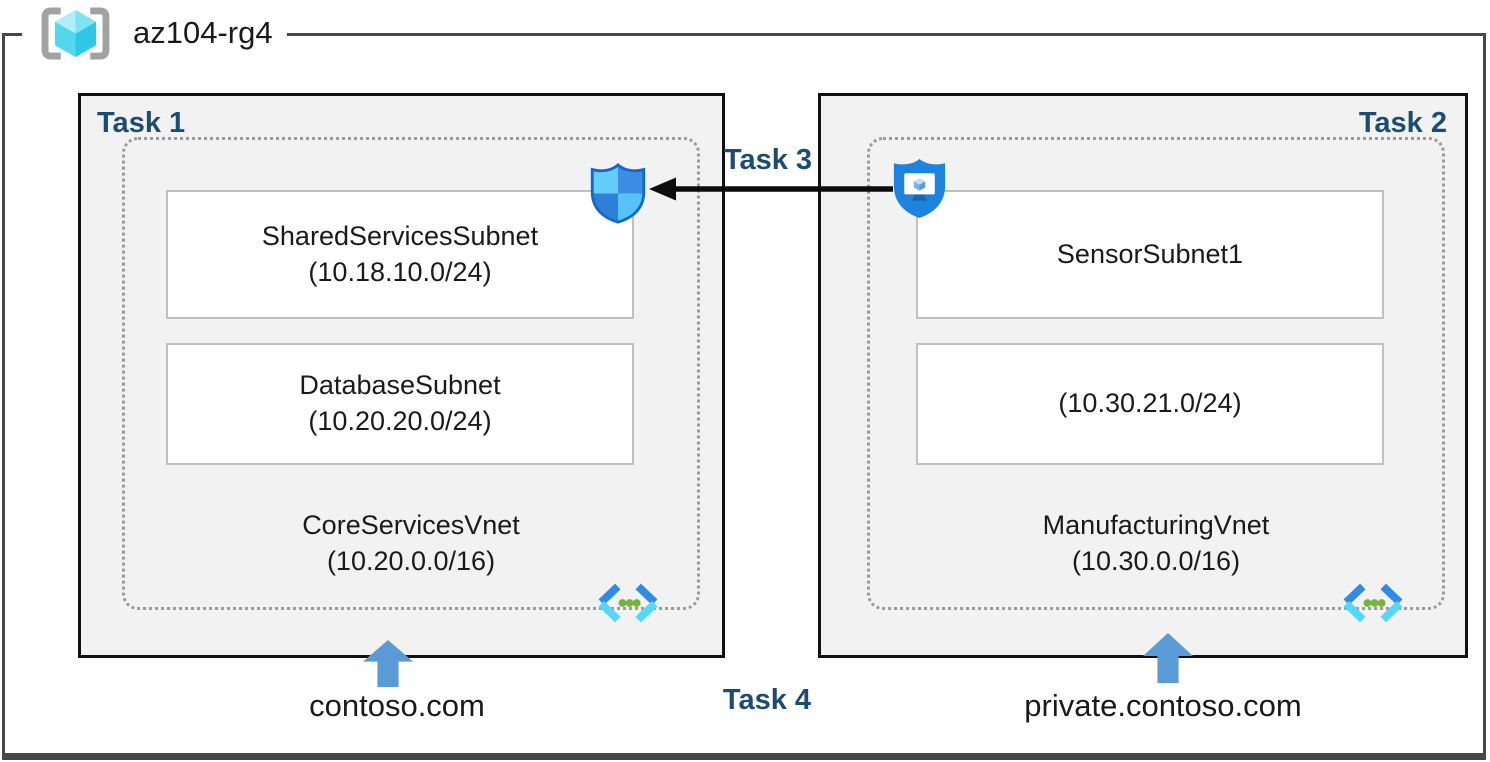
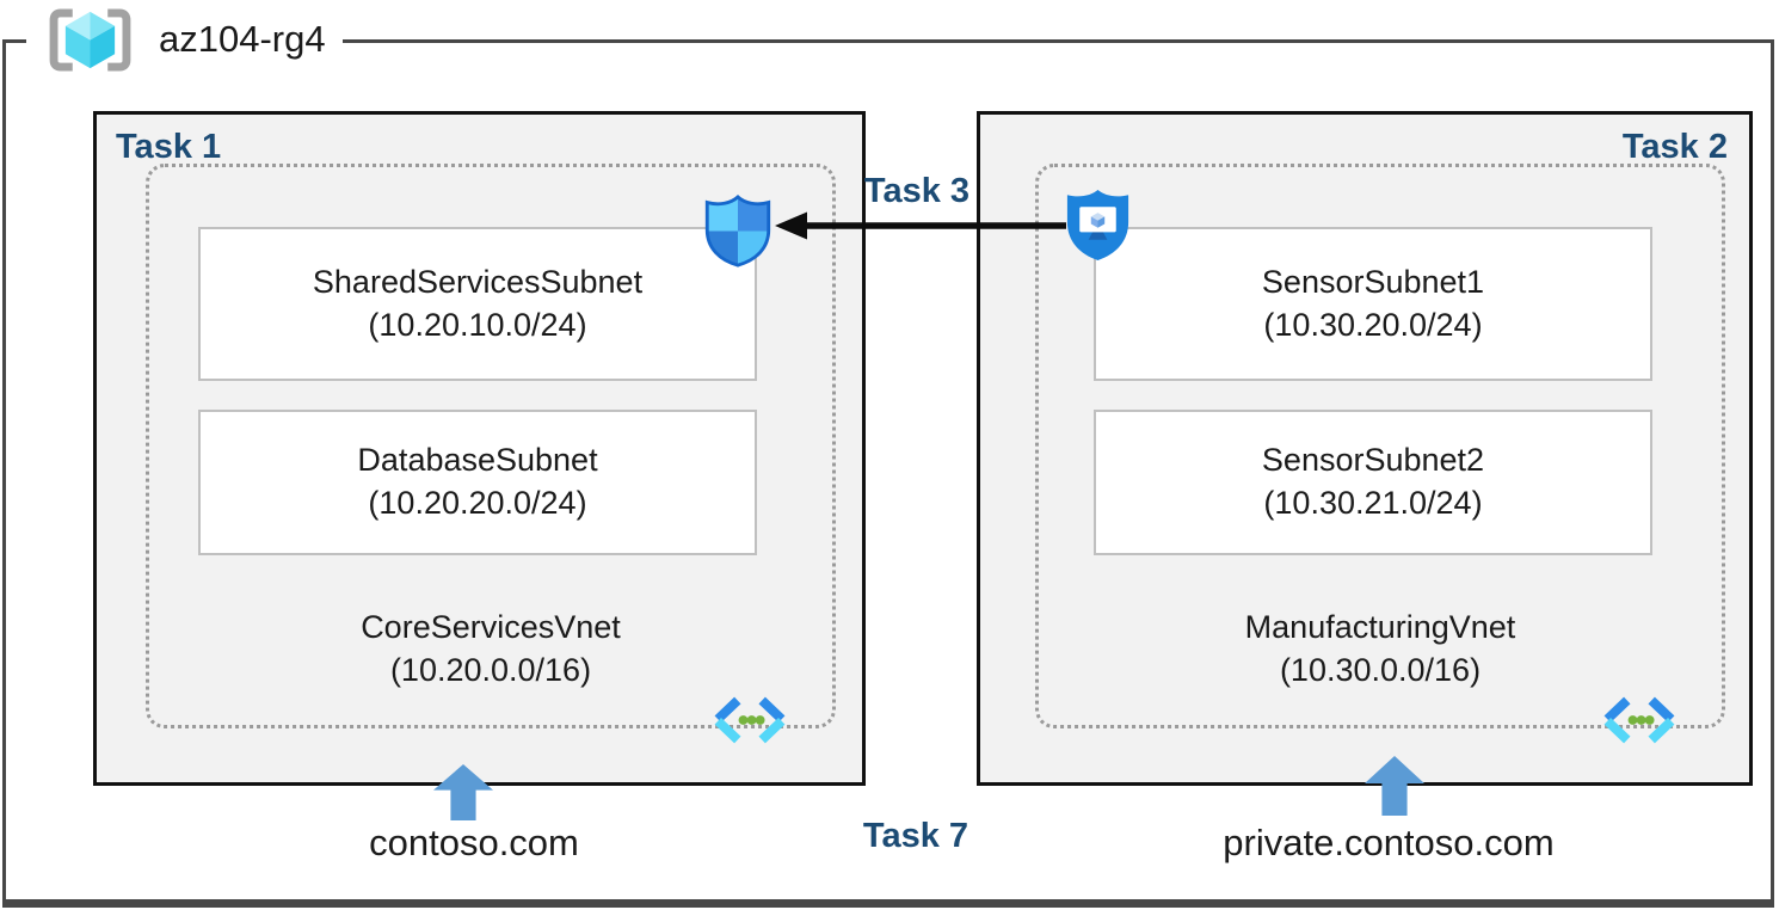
  az104-rg4
  Task 1
  Task 2
  SharedServicesSubnet
- (10.18.10.0/24)
+ (10.20.10.0/24)
  DatabaseSubnet
  (10.20.20.0/24)
  CoreServicesVnet
  (10.20.0.0/16)
  SensorSubnet1
+ (10.30.20.0/24)
+ SensorSubnet2
  (10.30.21.0/24)
  ManufacturingVnet
  (10.30.0.0/16)
  Task 3
- Task 4
+ Task 7
  contoso.com
  private.contoso.com
